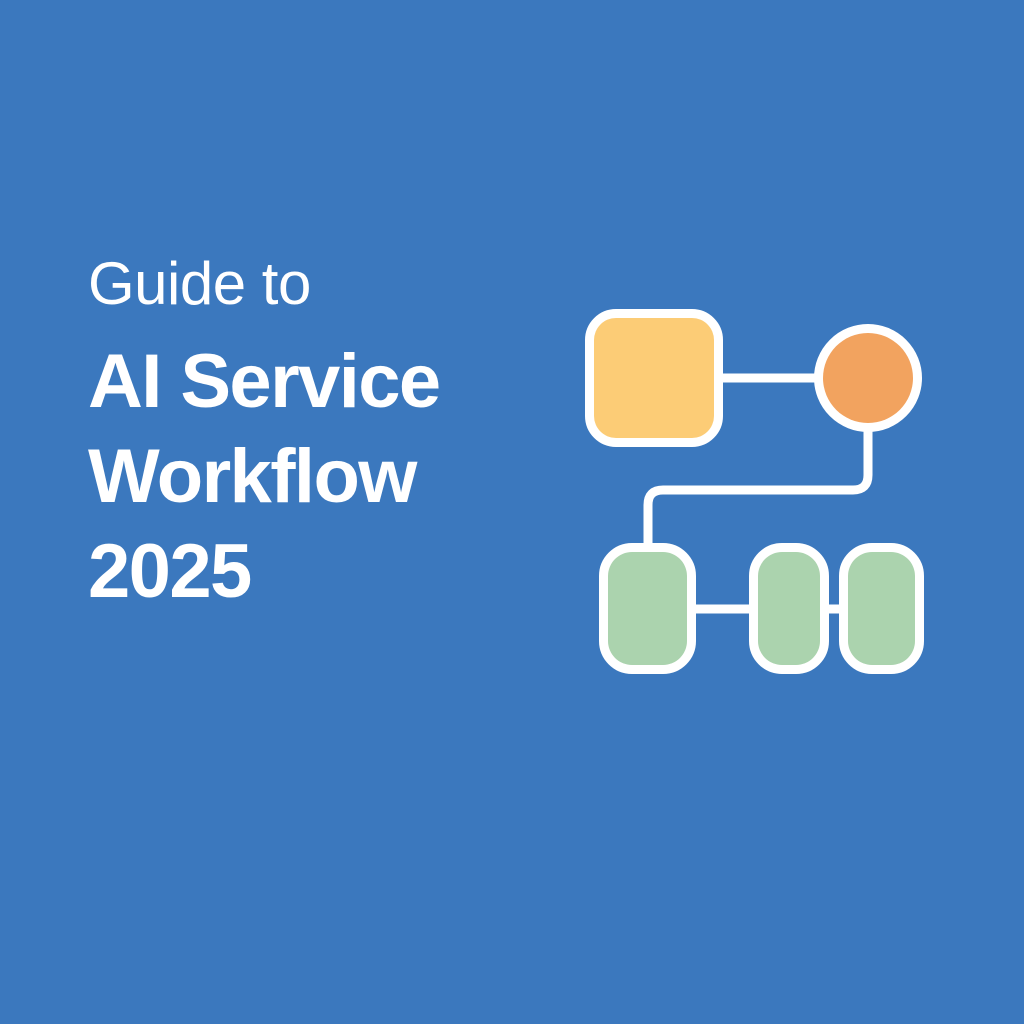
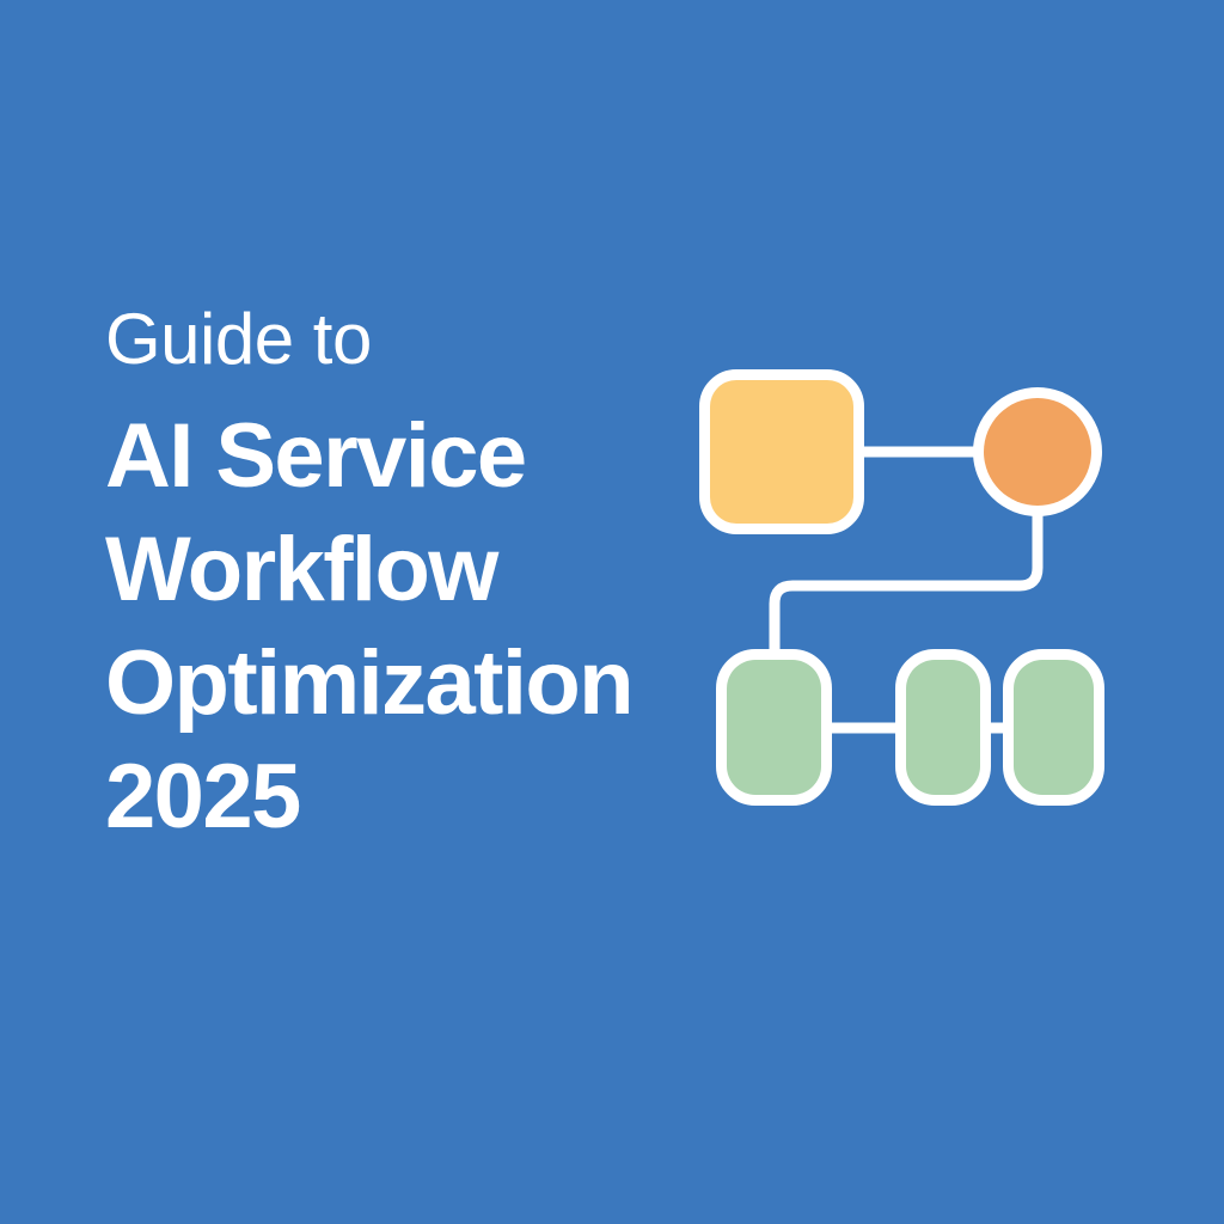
  Guide to
  AI Service
  Workflow
+ Optimization
  2025
